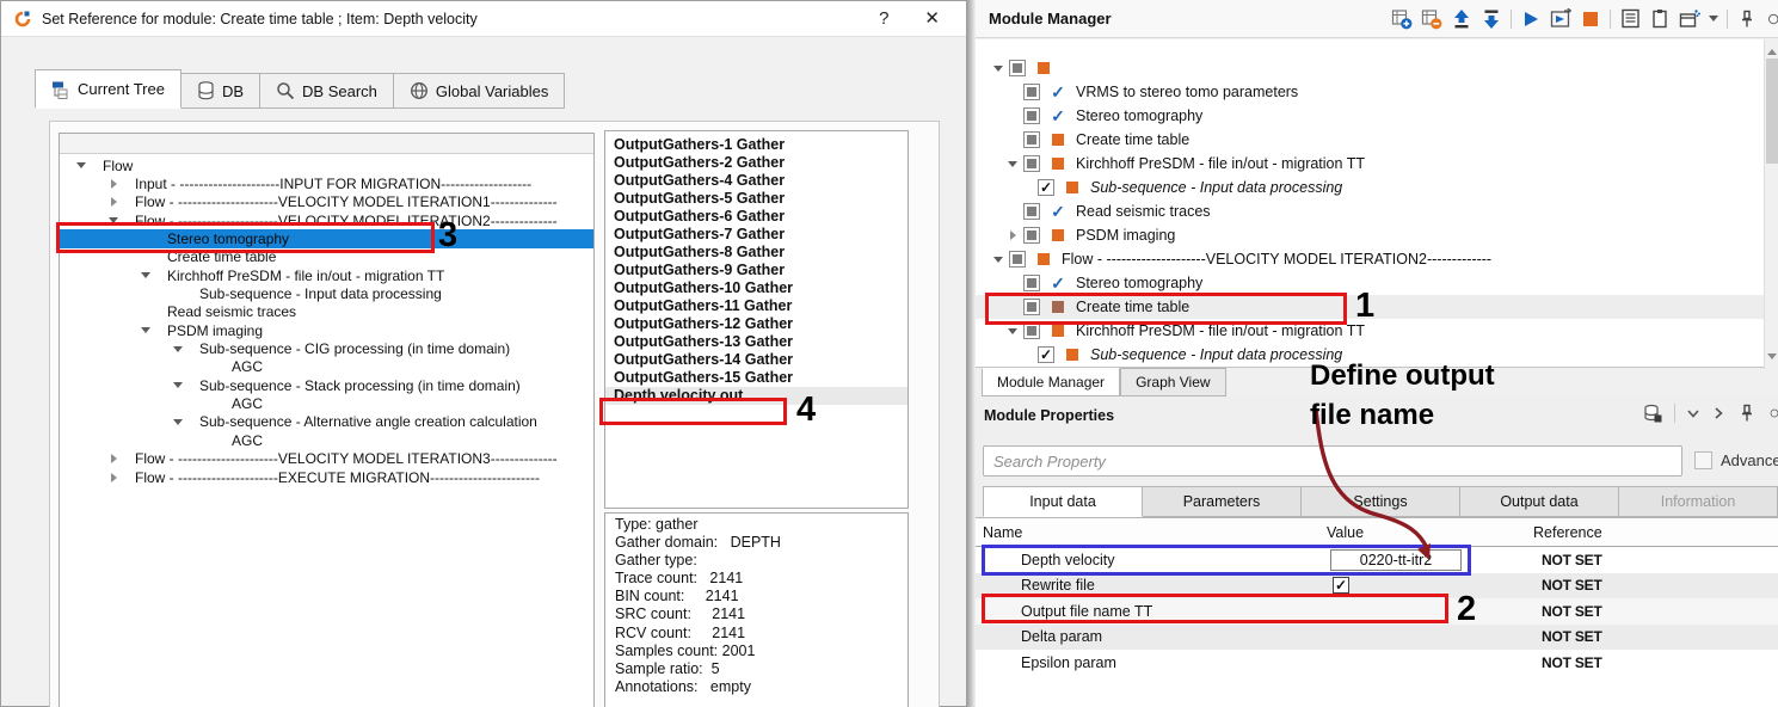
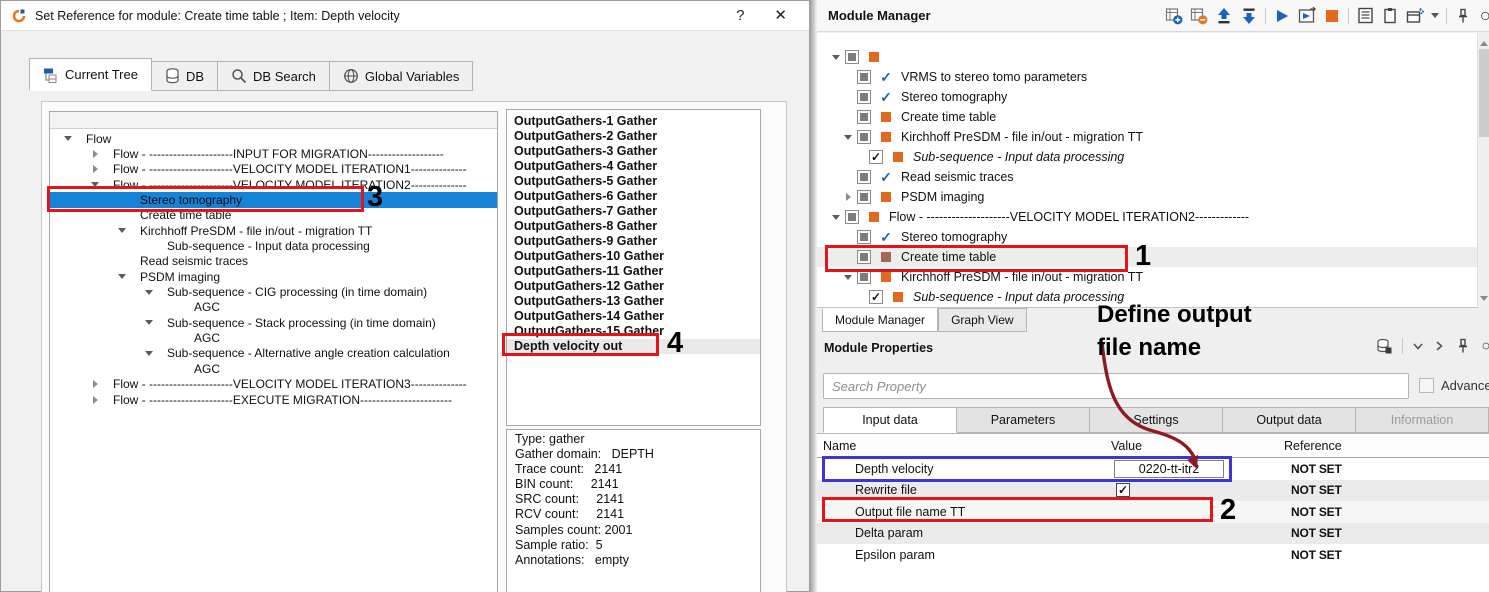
  Set Reference for module: Create time table ; Item: Depth velocity
  ?
  ✕
  Current Tree
  DB
  DB Search
  Global Variables
  Flow
- Input - ---------------------INPUT FOR MIGRATION-------------------
+ Flow - ---------------------INPUT FOR MIGRATION-------------------
  Flow - ---------------------VELOCITY MODEL ITERATION1--------------
  Flow - ---------------------VELOCITY MODEL ITERATION2--------------
  Stereo tomography
  Create time table
  Kirchhoff PreSDM - file in/out - migration TT
  Sub-sequence - Input data processing
  Read seismic traces
  PSDM imaging
  Sub-sequence - CIG processing (in time domain)
  AGC
  Sub-sequence - Stack processing (in time domain)
  AGC
  Sub-sequence - Alternative angle creation calculation
  AGC
  Flow - ---------------------VELOCITY MODEL ITERATION3--------------
  Flow - ---------------------EXECUTE MIGRATION-----------------------
  OutputGathers-1 Gather
  OutputGathers-2 Gather
+ OutputGathers-3 Gather
  OutputGathers-4 Gather
  OutputGathers-5 Gather
  OutputGathers-6 Gather
  OutputGathers-7 Gather
  OutputGathers-8 Gather
  OutputGathers-9 Gather
  OutputGathers-10 Gather
  OutputGathers-11 Gather
  OutputGathers-12 Gather
  OutputGathers-13 Gather
  OutputGathers-14 Gather
  OutputGathers-15 Gather
  Depth velocity out
  Type: gather
  Gather domain: DEPTH
- Gather type:
  Trace count: 2141
  BIN count: 2141
  SRC count: 2141
  RCV count: 2141
  Samples count: 2001
  Sample ratio: 5
  Annotations: empty
  Module Manager
  ✓
  VRMS to stereo tomo parameters
  ✓
  Stereo tomography
  Create time table
  Kirchhoff PreSDM - file in/out - migration TT
  ✓
  Sub-sequence - Input data processing
  ✓
  Read seismic traces
  PSDM imaging
  Flow - --------------------VELOCITY MODEL ITERATION2-------------
  ✓
  Stereo tomography
  Create time table
  Kirchhoff PreSDM - file in/out - migration TT
  ✓
  Sub-sequence - Input data processing
  Module Manager
  Graph View
  Module Properties
  Search Property
  Advance
  Input data
  Parameters
  Settings
  Output data
  Information
  Name
  Value
  Reference
  Depth velocity
  0220-tt-itr2
  NOT SET
  Rewrite file
  ✓
  NOT SET
  Output file name TT
  NOT SET
  Delta param
  NOT SET
  Epsilon param
  NOT SET
  3
  4
  1
  2
  Define output
  file name
